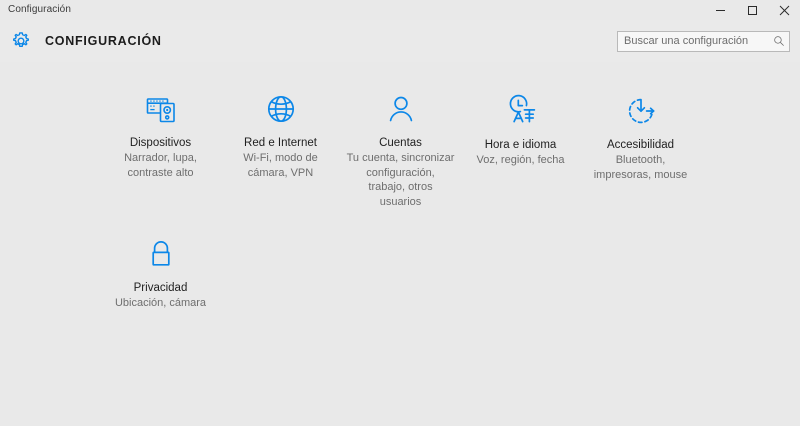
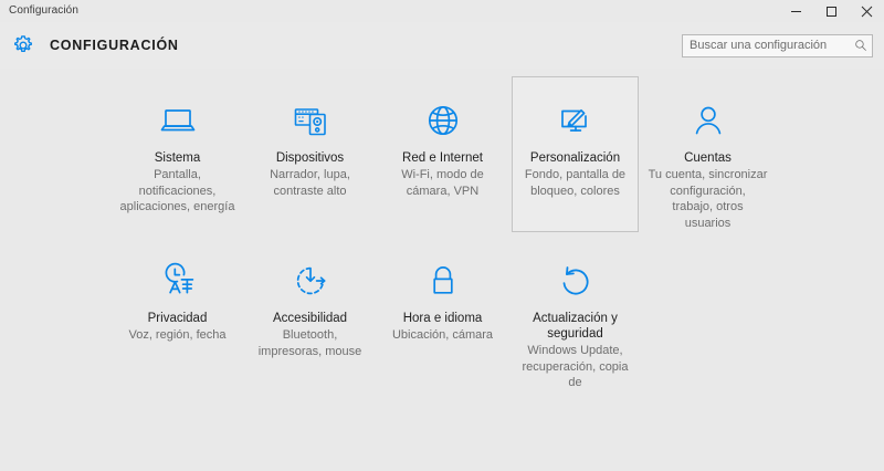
  Configuración
  CONFIGURACIÓN
  Buscar una configuración
+ Sistema
+ Pantalla, notificaciones, aplicaciones, energía
  Dispositivos
  Narrador, lupa, contraste alto
  Red e Internet
  Wi-Fi, modo de cámara, VPN
+ Personalización
+ Fondo, pantalla de bloqueo, colores
  Cuentas
  Tu cuenta, sincronizar configuración, trabajo, otros usuarios
- Hora e idioma
+ Privacidad
  Voz, región, fecha
  Accesibilidad
  Bluetooth, impresoras, mouse
- Privacidad
+ Hora e idioma
  Ubicación, cámara
+ Actualización y seguridad
+ Windows Update, recuperación, copia de
